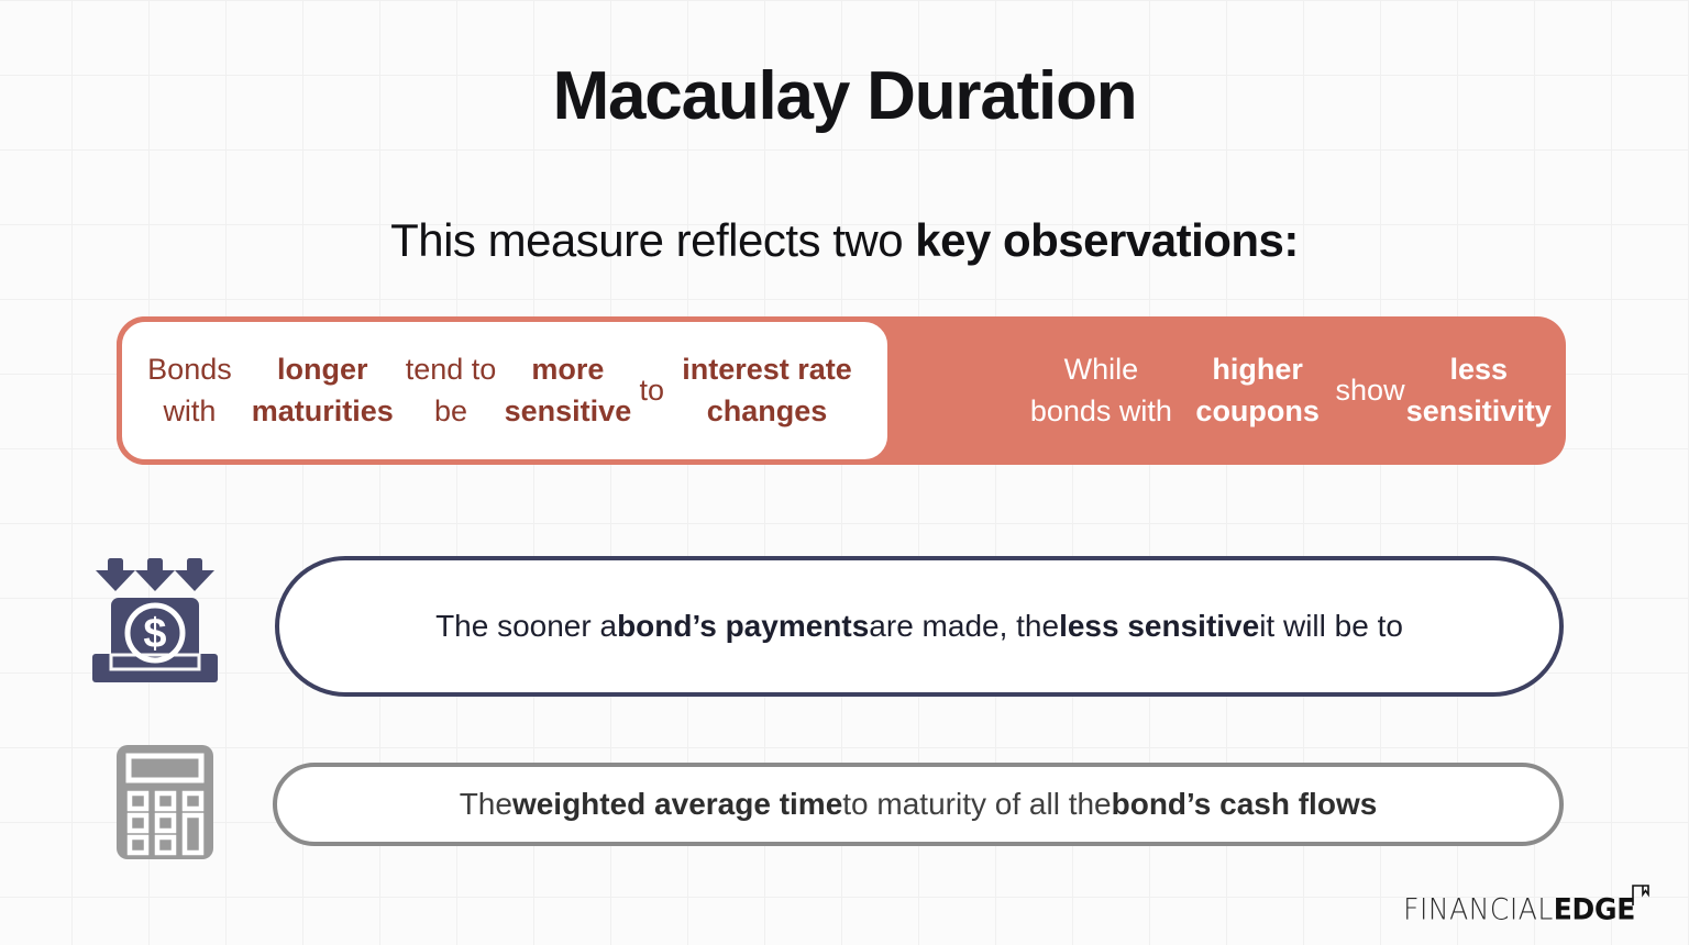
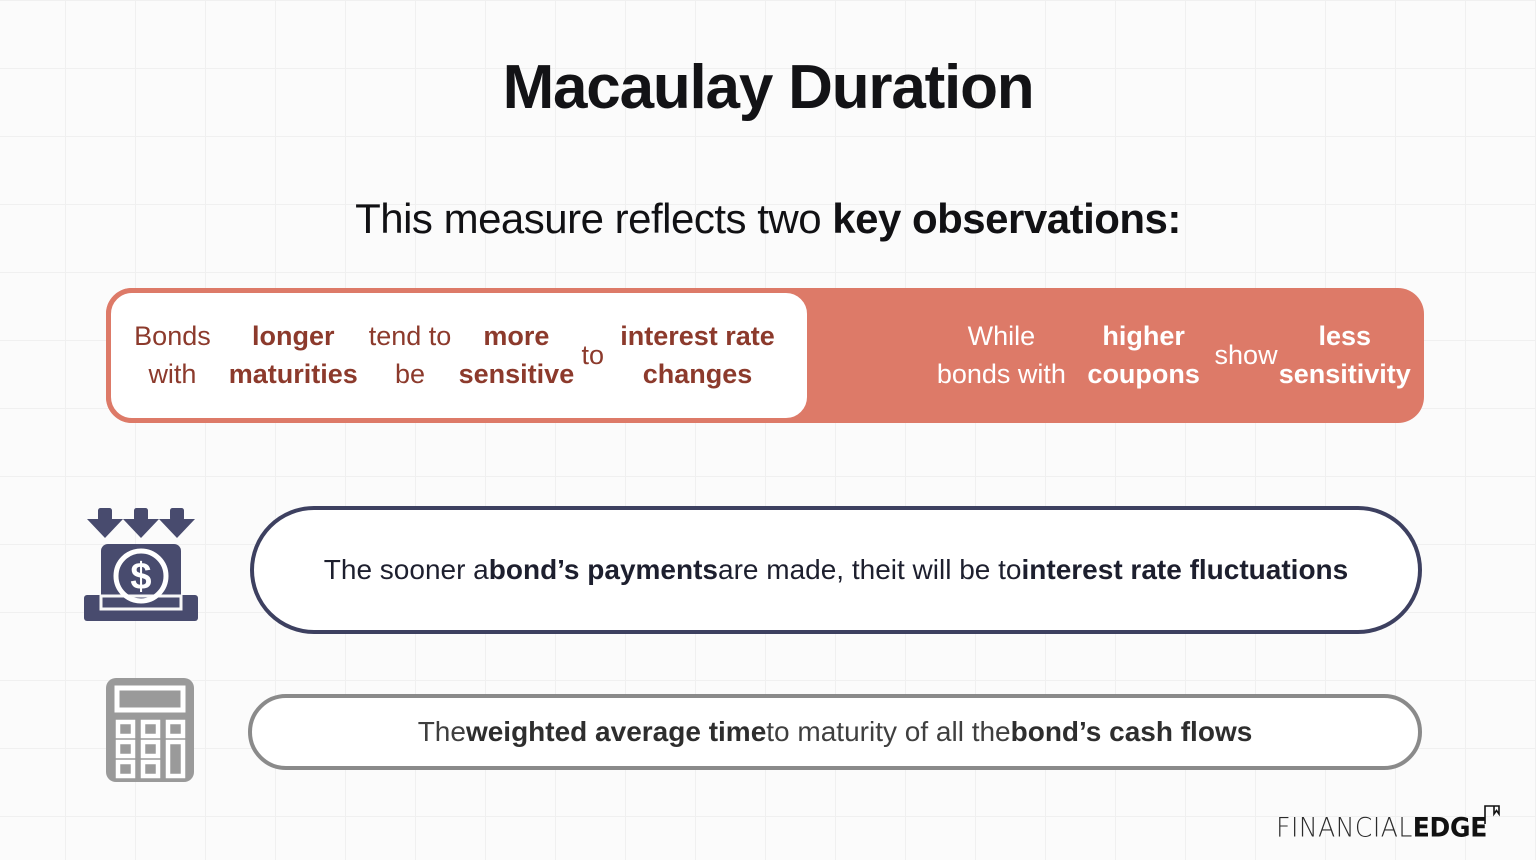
  Macaulay Duration
  This measure reflects two key observations:
  While bonds with
  higher coupons
  show
  less sensitivity
  Bonds with
  longer maturities
  tend to be
  more sensitive
  to
  interest rate changes
  $
  The sooner a
  bond’s payments
  are made, the
- less sensitive
  it will be to
+ interest rate fluctuations
  The
  weighted average time
  to maturity of all the
  bond’s cash flows
  FINANCIAL
  EDGE
